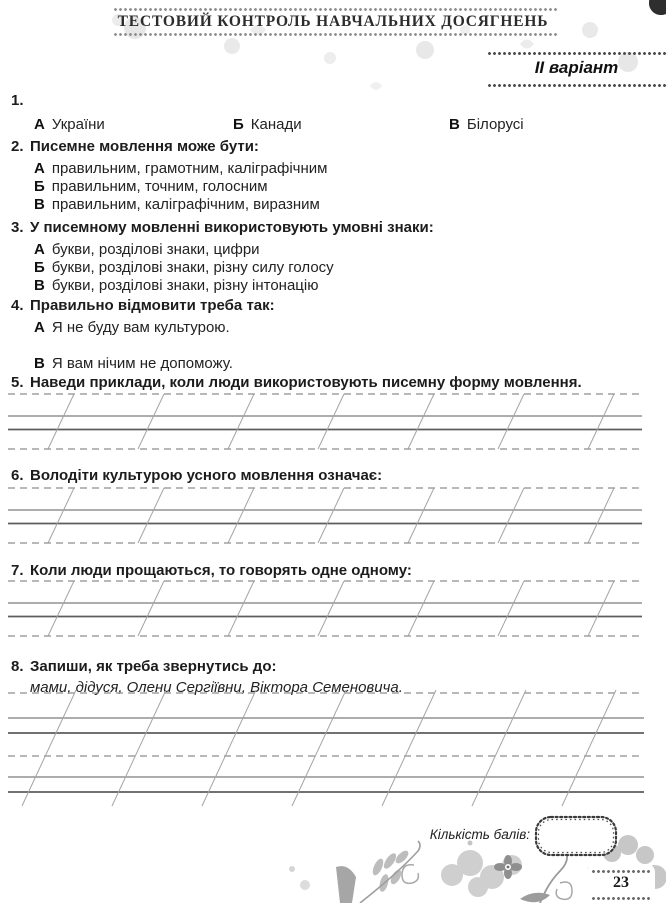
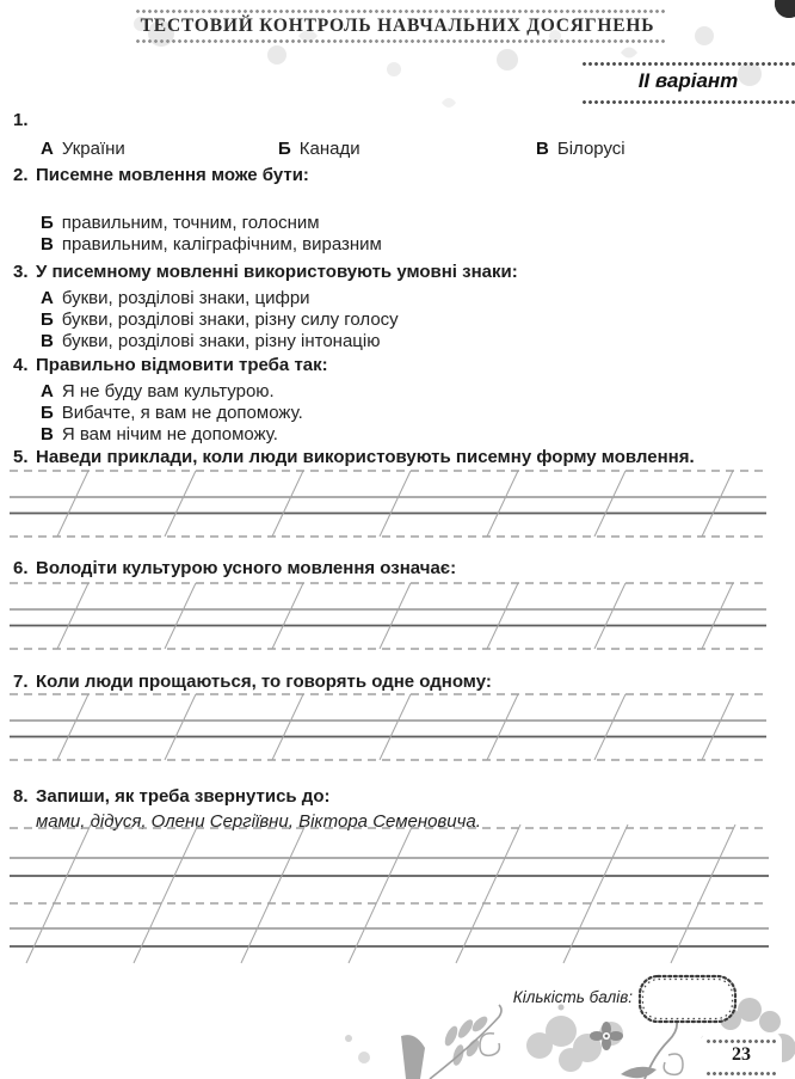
  ТЕСТОВИЙ КОНТРОЛЬ НАВЧАЛЬНИХ ДОСЯГНЕНЬ
  ІІ варіант
  1.
  А України
  Б Канади
  В Білорусі
  2.
  Писемне мовлення може бути:
- А правильним, грамотним, каліграфічним
  Б правильним, точним, голосним
  В правильним, каліграфічним, виразним
  3.
  У писемному мовленні використовують умовні знаки:
  А букви, розділові знаки, цифри
  Б букви, розділові знаки, різну силу голосу
  В букви, розділові знаки, різну інтонацію
  4.
  Правильно відмовити треба так:
  А Я не буду вам культурою.
+ Б Вибачте, я вам не допоможу.
  В Я вам нічим не допоможу.
  5.
  Наведи приклади, коли люди використовують писемну форму мовлення.
  6.
  Володіти культурою усного мовлення означає:
  7.
  Коли люди прощаються, то говорять одне одному:
  8.
  Запиши, як треба звернутись до:
  мами, дідуся, Олени Сергіївни, Віктора Семеновича.
  Кількість балів:
  23
